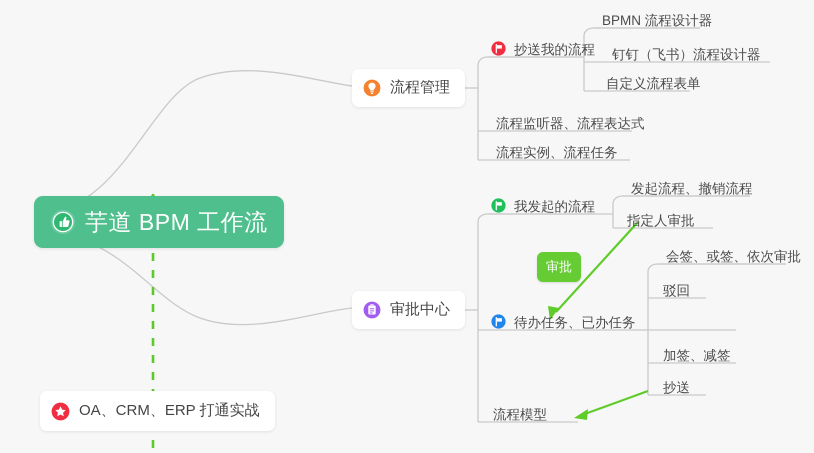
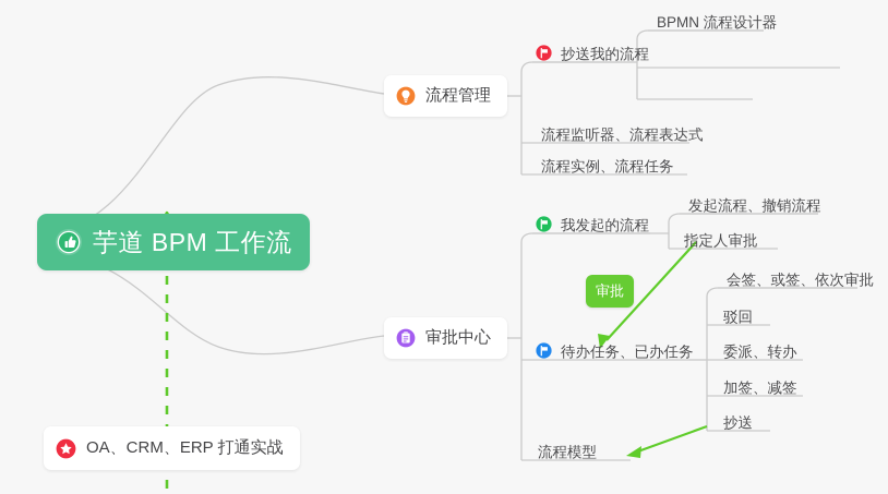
  芋道 BPM 工作流
  流程管理
  抄送我的流程
  BPMN 流程设计器
- 钉钉（飞书）流程设计器
- 自定义流程表单
  流程监听器、流程表达式
  流程实例、流程任务
  审批中心
  我发起的流程
  发起流程、撤销流程
  指定人审批
  审批
  待办任务、已办任务
  会签、或签、依次审批
  驳回
+ 委派、转办
  加签、减签
  抄送
  流程模型
  OA、CRM、ERP 打通实战
